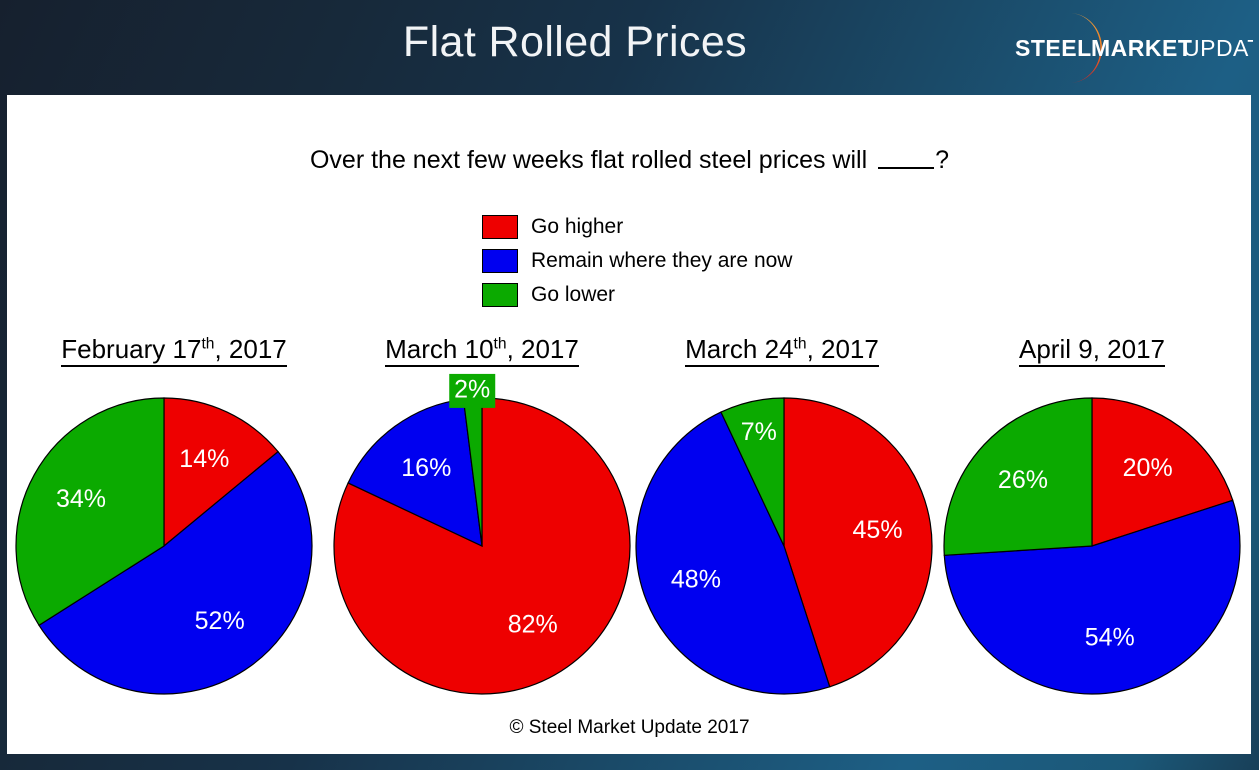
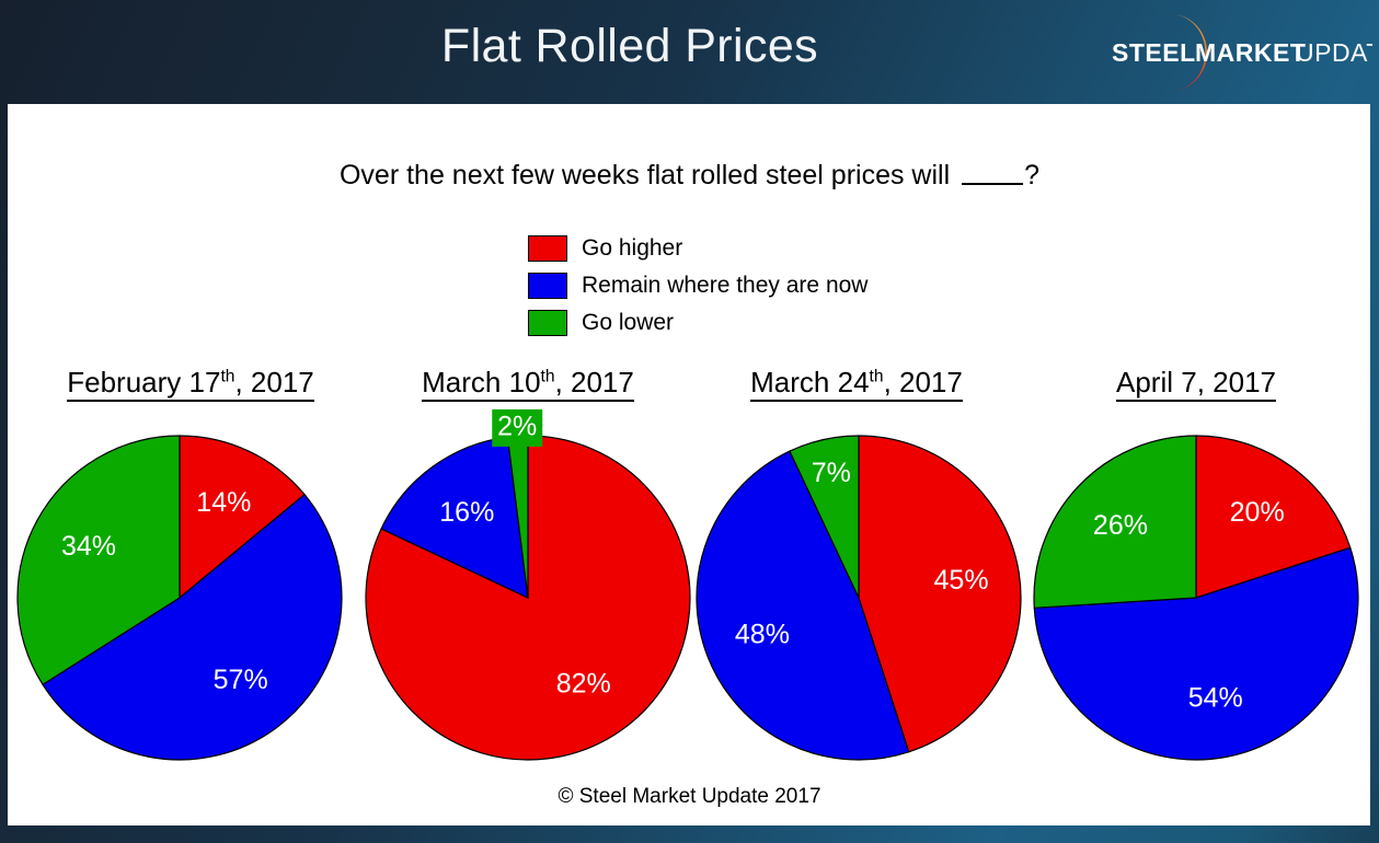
  Flat Rolled Prices
  STEEL
  MARKET
  Over the next few weeks flat rolled steel prices will ?
  Go higher
  Remain where they are now
  Go lower
  February 17th, 2017
  March 10th, 2017
  March 24th, 2017
- April 9, 2017
+ April 7, 2017
  14%
- 52%
+ 57%
  34%
  82%
  16%
  2%
  45%
  48%
  7%
  20%
  54%
  26%
  © Steel Market Update 2017
